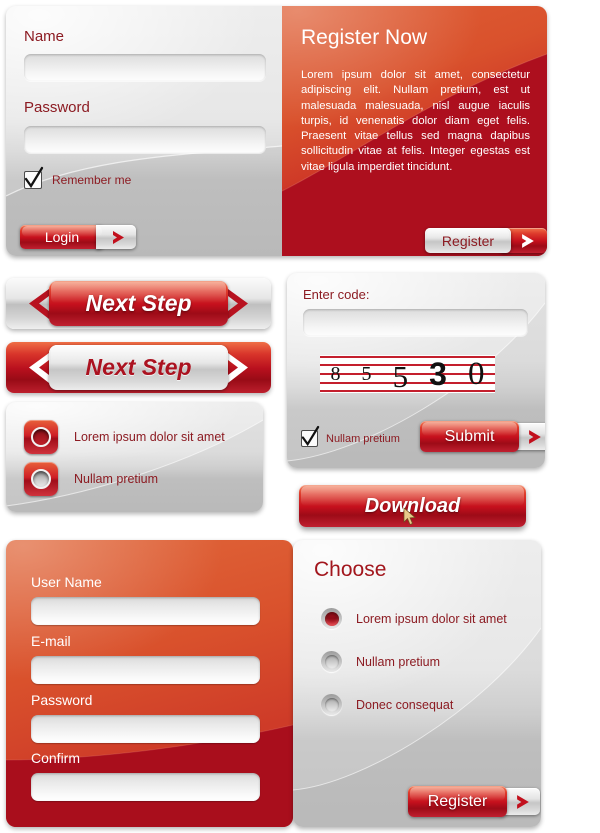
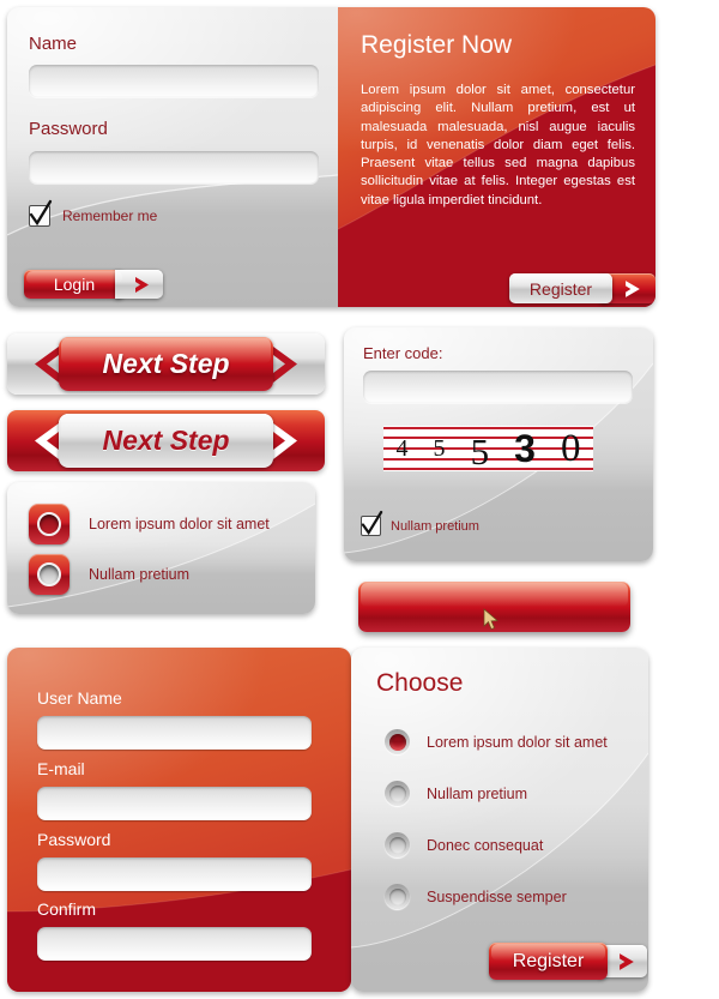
  Name
  Password
  Remember me
  Login
  Register Now
  Lorem ipsum dolor sit amet, consectetur adipiscing elit. Nullam pretium, est ut malesuada malesuada, nisl augue iaculis turpis, id venenatis dolor diam eget felis. Praesent vitae tellus sed magna dapibus sollicitudin vitae at felis. Integer egestas est vitae ligula imperdiet tincidunt.
  Register
  Next Step
  Next Step
  Lorem ipsum dolor sit amet
  Nullam pretium
  Enter code:
- 8
+ 4
  5
  5
  3
  0
  Nullam pretium
- Submit
- Download
  User Name
  E-mail
  Password
  Confirm
  Choose
  Lorem ipsum dolor sit amet
  Nullam pretium
  Donec consequat
+ Suspendisse semper
  Register
